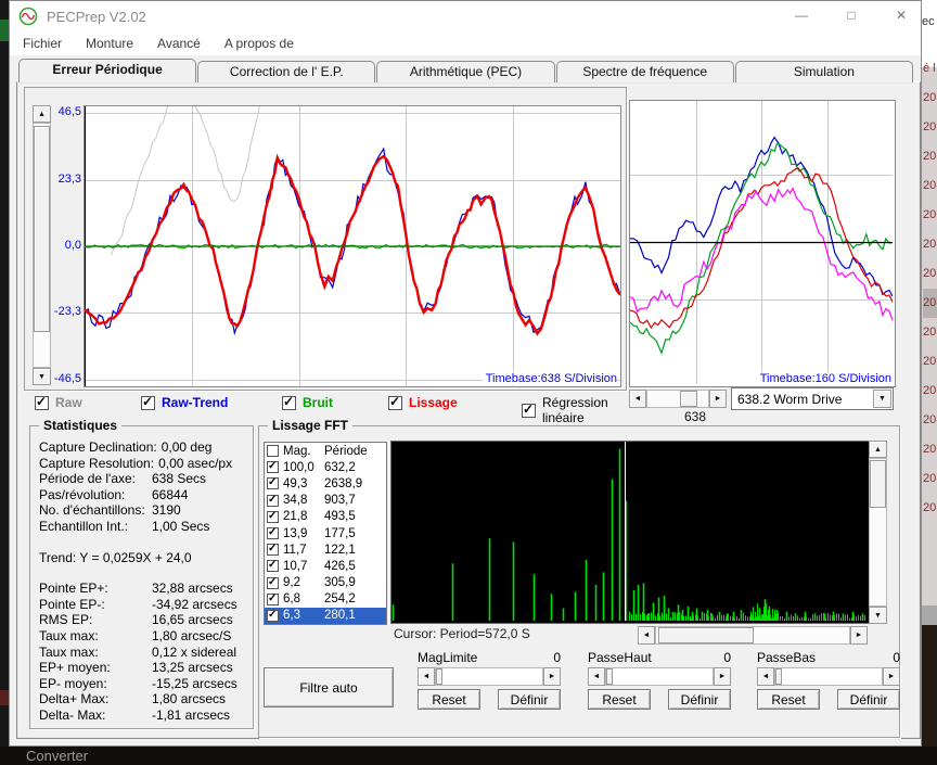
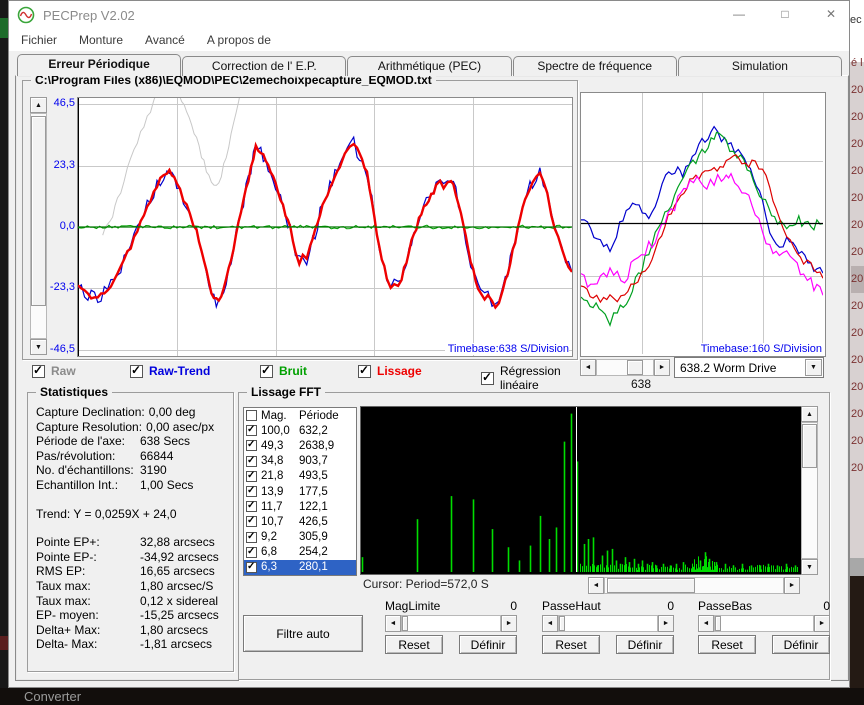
  ec
  é l
  20
  20
  20
  20
  20
  20
  20
  20
  20
  20
  20
  20
  20
  20
  20
  Converter
  PECPrep V2.02
  —
  □
  ✕
  Fichier
  Monture
  Avancé
  A propos de
  Erreur Périodique
  Correction de l' E.P.
  Arithmétique (PEC)
  Spectre de fréquence
  Simulation
+ C:\Program Files (x86)\EQMOD\PEC\2emechoixpecapture_EQMOD.txt
  46,5
  23,3
  0,0
  -23,3
  -46,5
  Timebase:638 S/Division
  Timebase:160 S/Division
  638
  638.2 Worm Drive
  Raw
  Raw-Trend
  Bruit
  Lissage
  Régression linéaire
  Statistiques
  Capture Declination:
  0,00 deg
  Capture Resolution:
  0,00 asec/px
  Période de l'axe:
  638 Secs
  Pas/révolution:
  66844
  No. d'échantillons:
  3190
  Echantillon Int.:
  1,00 Secs
  Trend: Y = 0,0259X + 24,0
  Pointe EP+:
  32,88 arcsecs
  Pointe EP-:
  -34,92 arcsecs
  RMS EP:
  16,65 arcsecs
  Taux max:
  1,80 arcsec/S
  Taux max:
  0,12 x sidereal
- EP+ moyen:
- 13,25 arcsecs
  EP- moyen:
  -15,25 arcsecs
  Delta+ Max:
  1,80 arcsecs
  Delta- Max:
  -1,81 arcsecs
  Lissage FFT
  Mag.
  Période
  100,0
  632,2
  49,3
  2638,9
  34,8
  903,7
  21,8
  493,5
  13,9
  177,5
  11,7
  122,1
  10,7
  426,5
  9,2
  305,9
  6,8
  254,2
  6,3
  280,1
  Cursor: Period=572,0 S
  Filtre auto
  MagLimite
  0
  Reset
  Définir
  PasseHaut
  0
  Reset
  Définir
  PasseBas
  0
  Reset
  Définir
